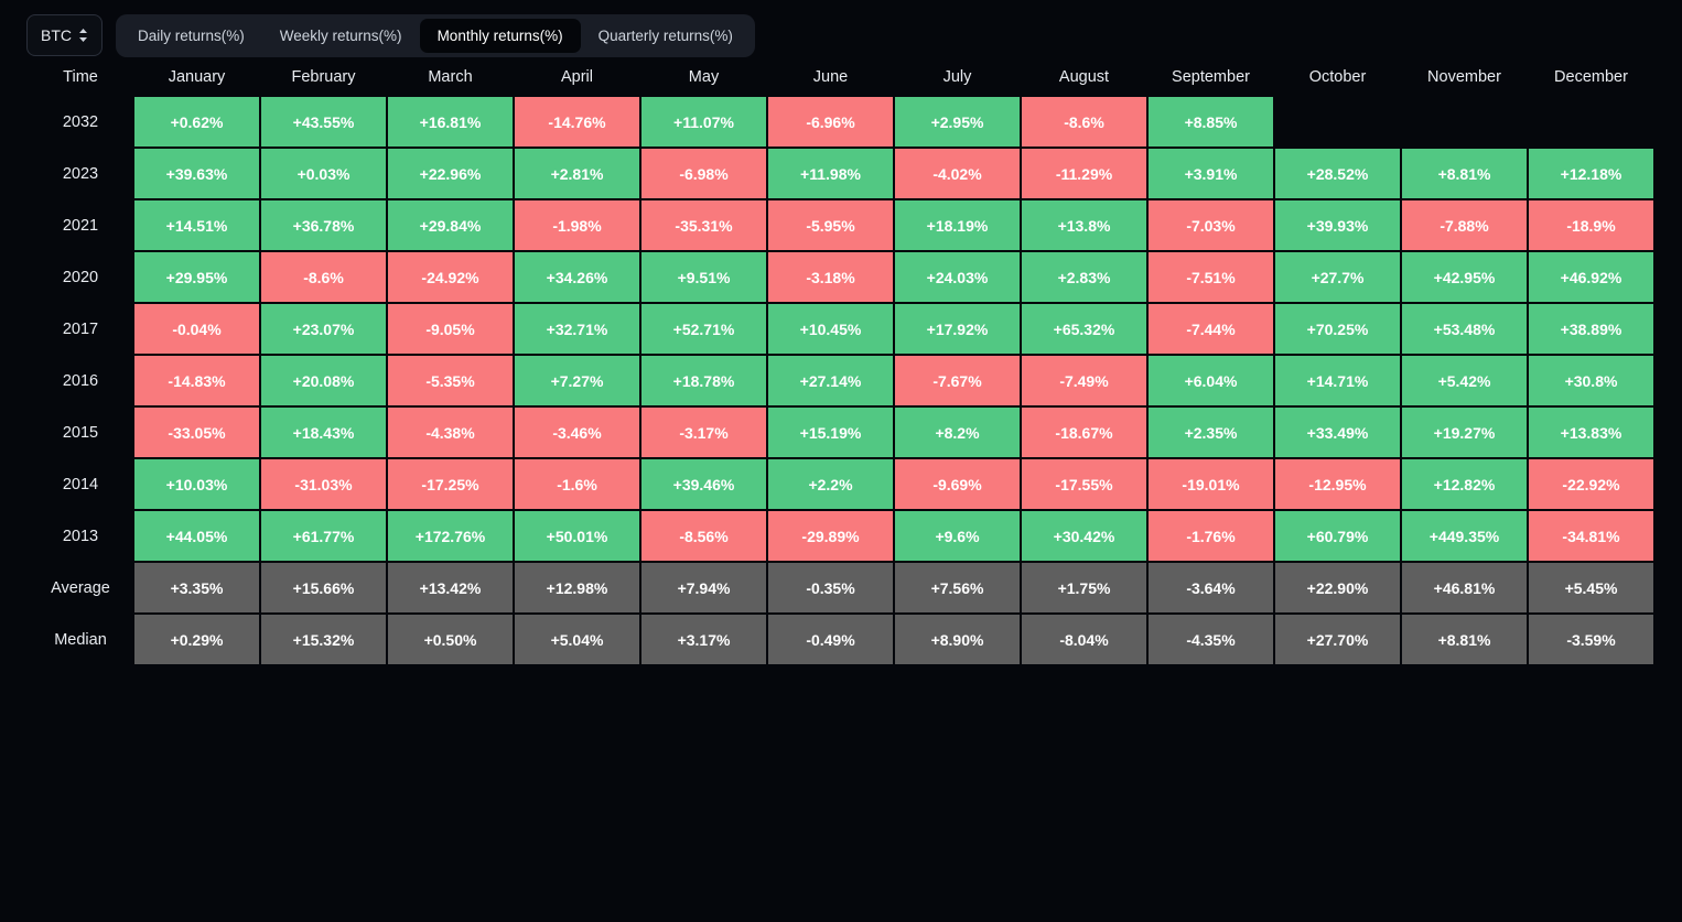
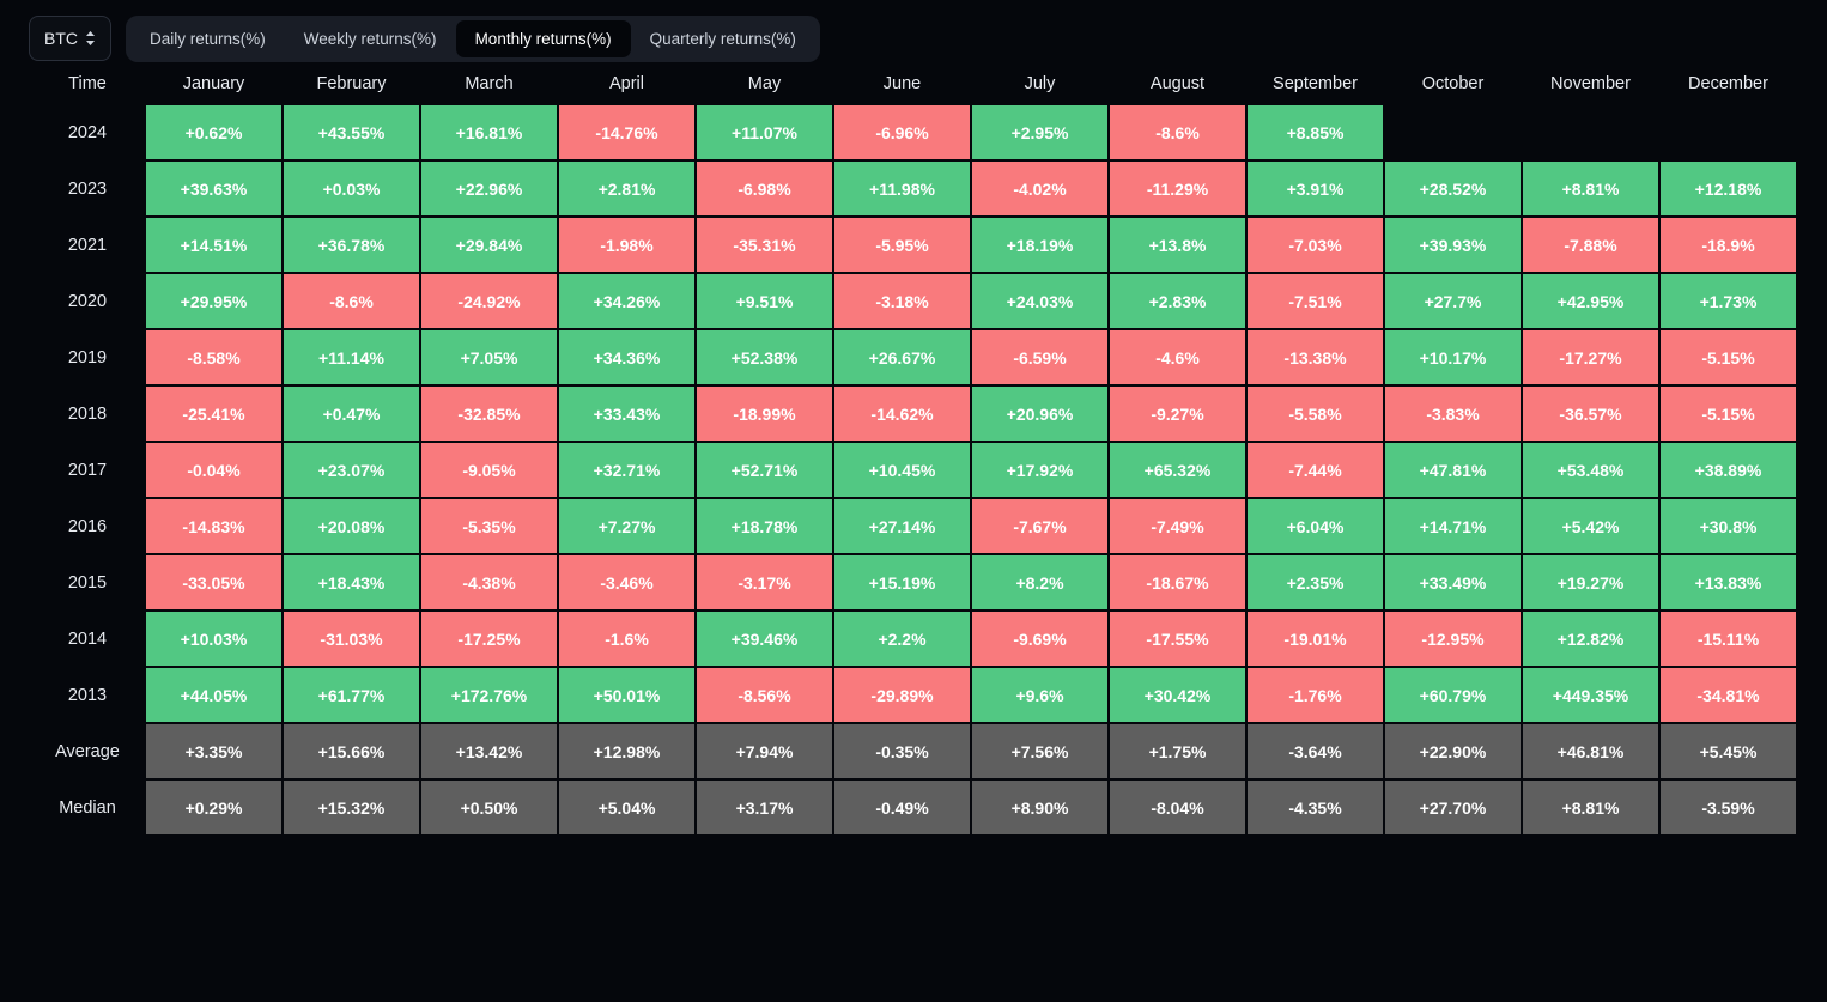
  BTC
  Daily returns(%)
  Weekly returns(%)
  Monthly returns(%)
  Quarterly returns(%)
  Time	January	February	March	April	May	June	July	August	September	October	November	December
- 2032	+0.62%	+43.55%	+16.81%	-14.76%	+11.07%	-6.96%	+2.95%	-8.6%	+8.85%
+ 2024	+0.62%	+43.55%	+16.81%	-14.76%	+11.07%	-6.96%	+2.95%	-8.6%	+8.85%
  2023	+39.63%	+0.03%	+22.96%	+2.81%	-6.98%	+11.98%	-4.02%	-11.29%	+3.91%	+28.52%	+8.81%	+12.18%
  2021	+14.51%	+36.78%	+29.84%	-1.98%	-35.31%	-5.95%	+18.19%	+13.8%	-7.03%	+39.93%	-7.88%	-18.9%
- 2020	+29.95%	-8.6%	-24.92%	+34.26%	+9.51%	-3.18%	+24.03%	+2.83%	-7.51%	+27.7%	+42.95%	+46.92%
+ 2020	+29.95%	-8.6%	-24.92%	+34.26%	+9.51%	-3.18%	+24.03%	+2.83%	-7.51%	+27.7%	+42.95%	+1.73%
+ 2019	-8.58%	+11.14%	+7.05%	+34.36%	+52.38%	+26.67%	-6.59%	-4.6%	-13.38%	+10.17%	-17.27%	-5.15%
+ 2018	-25.41%	+0.47%	-32.85%	+33.43%	-18.99%	-14.62%	+20.96%	-9.27%	-5.58%	-3.83%	-36.57%	-5.15%
- 2017	-0.04%	+23.07%	-9.05%	+32.71%	+52.71%	+10.45%	+17.92%	+65.32%	-7.44%	+70.25%	+53.48%	+38.89%
+ 2017	-0.04%	+23.07%	-9.05%	+32.71%	+52.71%	+10.45%	+17.92%	+65.32%	-7.44%	+47.81%	+53.48%	+38.89%
  2016	-14.83%	+20.08%	-5.35%	+7.27%	+18.78%	+27.14%	-7.67%	-7.49%	+6.04%	+14.71%	+5.42%	+30.8%
  2015	-33.05%	+18.43%	-4.38%	-3.46%	-3.17%	+15.19%	+8.2%	-18.67%	+2.35%	+33.49%	+19.27%	+13.83%
- 2014	+10.03%	-31.03%	-17.25%	-1.6%	+39.46%	+2.2%	-9.69%	-17.55%	-19.01%	-12.95%	+12.82%	-22.92%
+ 2014	+10.03%	-31.03%	-17.25%	-1.6%	+39.46%	+2.2%	-9.69%	-17.55%	-19.01%	-12.95%	+12.82%	-15.11%
  2013	+44.05%	+61.77%	+172.76%	+50.01%	-8.56%	-29.89%	+9.6%	+30.42%	-1.76%	+60.79%	+449.35%	-34.81%
  Average	+3.35%	+15.66%	+13.42%	+12.98%	+7.94%	-0.35%	+7.56%	+1.75%	-3.64%	+22.90%	+46.81%	+5.45%
  Median	+0.29%	+15.32%	+0.50%	+5.04%	+3.17%	-0.49%	+8.90%	-8.04%	-4.35%	+27.70%	+8.81%	-3.59%
